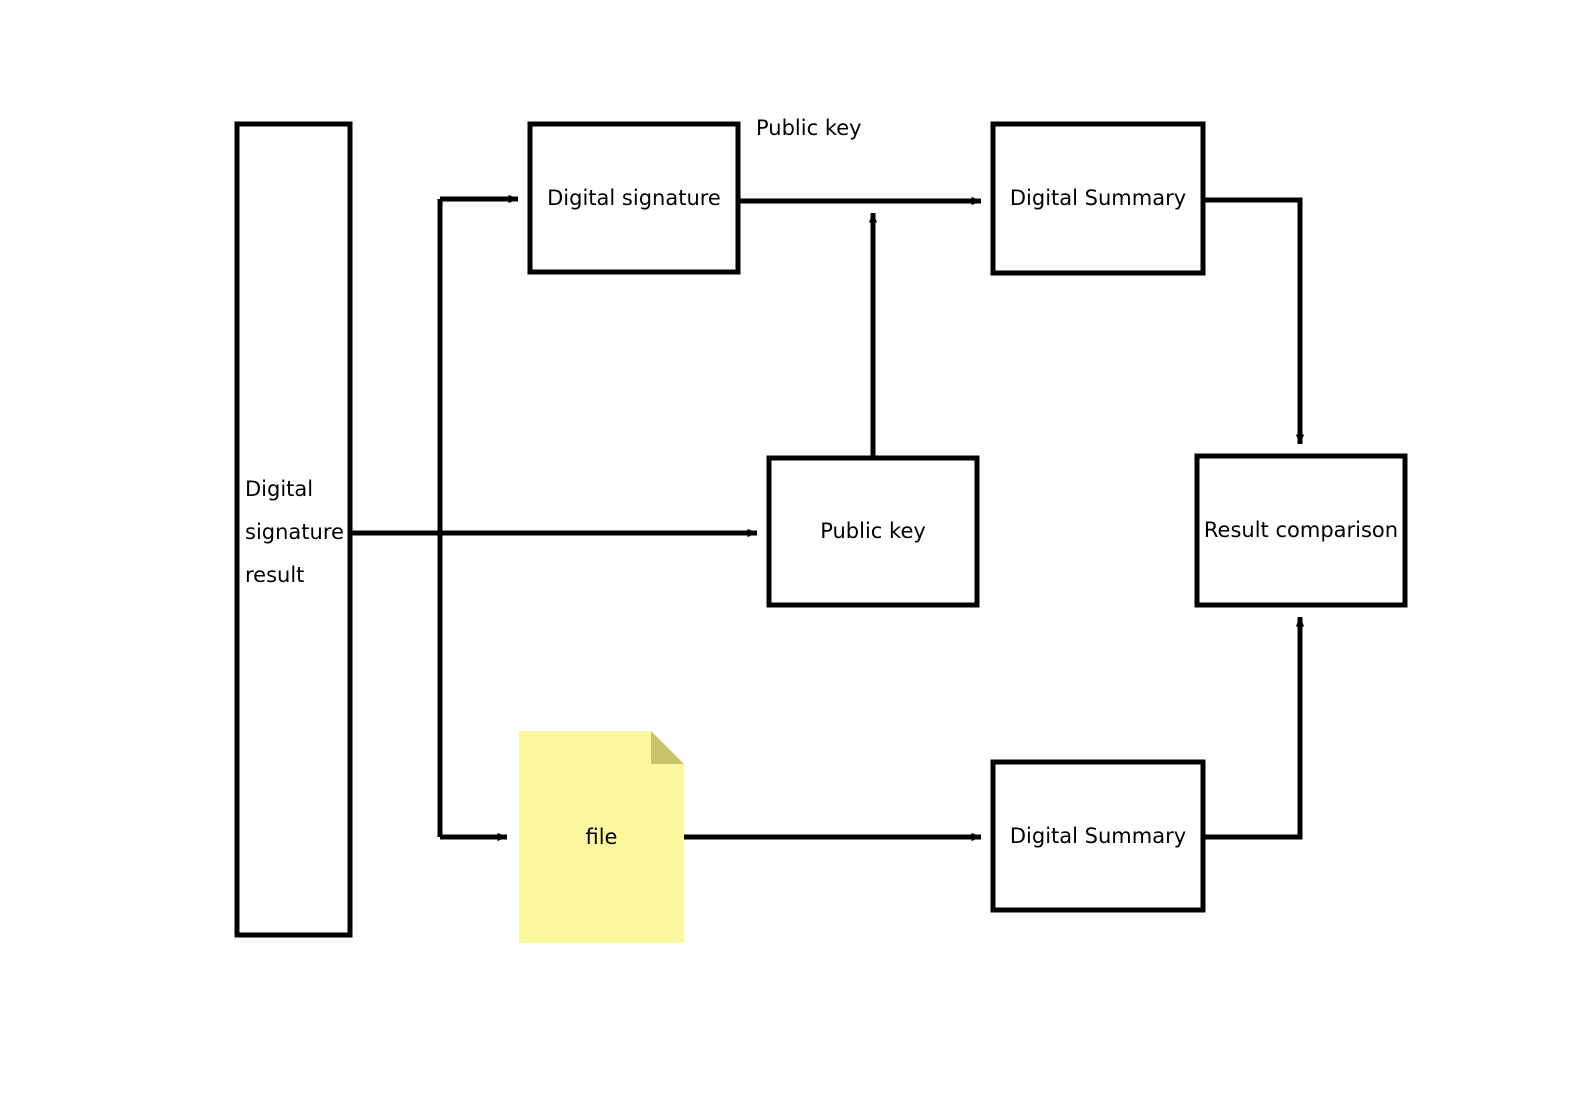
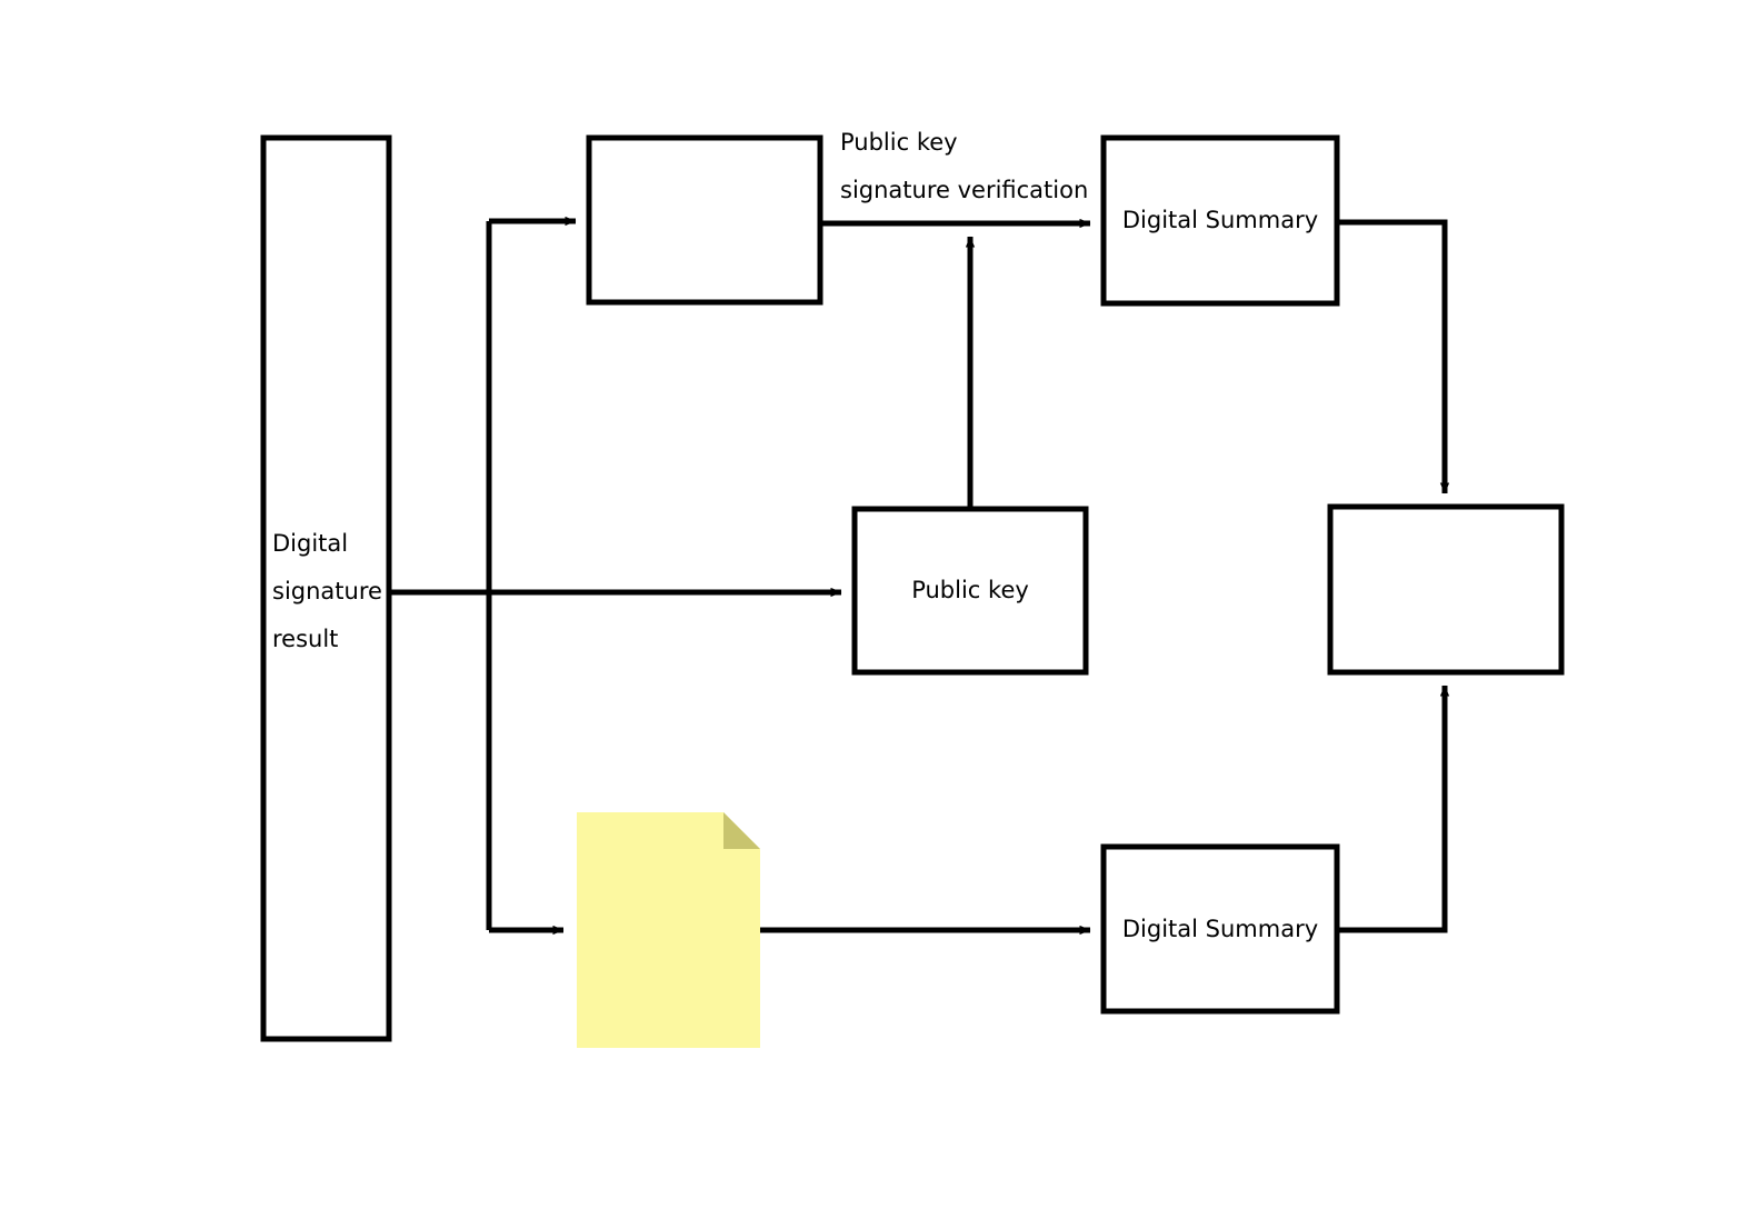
  Digital
  signature
  result
- Digital signature
  Digital Summary
  Public key
- Result comparison
- file
  Digital Summary
  Public key
+ signature verification
